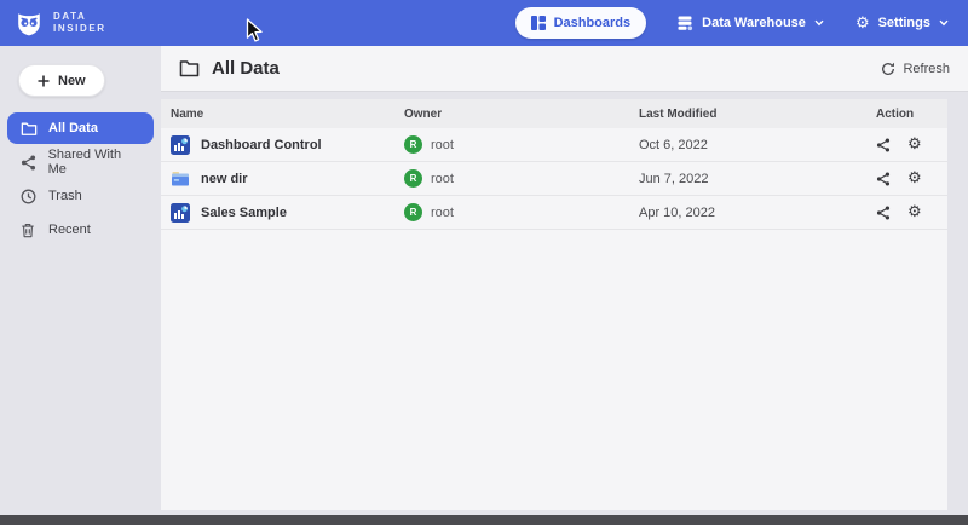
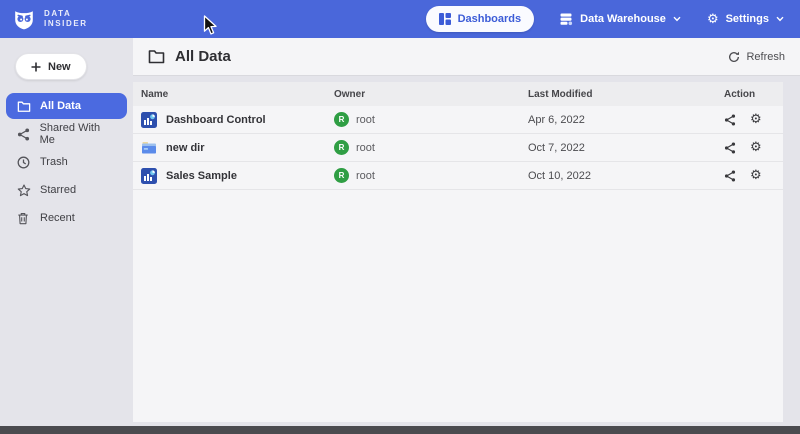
  DATA
  INSIDER
  Dashboards
  Data Warehouse
  ⚙
  Settings
  New
  All Data
  Shared With Me
  Trash
+ Starred
  Recent
  All Data
  Refresh
  Name
  Owner
  Last Modified
  Action
  Dashboard Control
  R
  root
- Oct 6, 2022
+ Apr 6, 2022
  ⚙
  new dir
  R
  root
- Jun 7, 2022
+ Oct 7, 2022
  ⚙
  Sales Sample
  R
  root
- Apr 10, 2022
+ Oct 10, 2022
  ⚙
